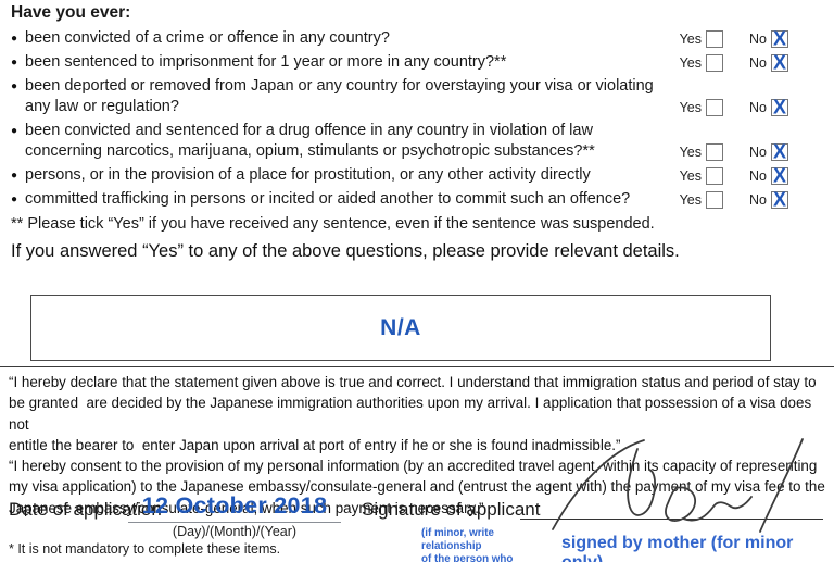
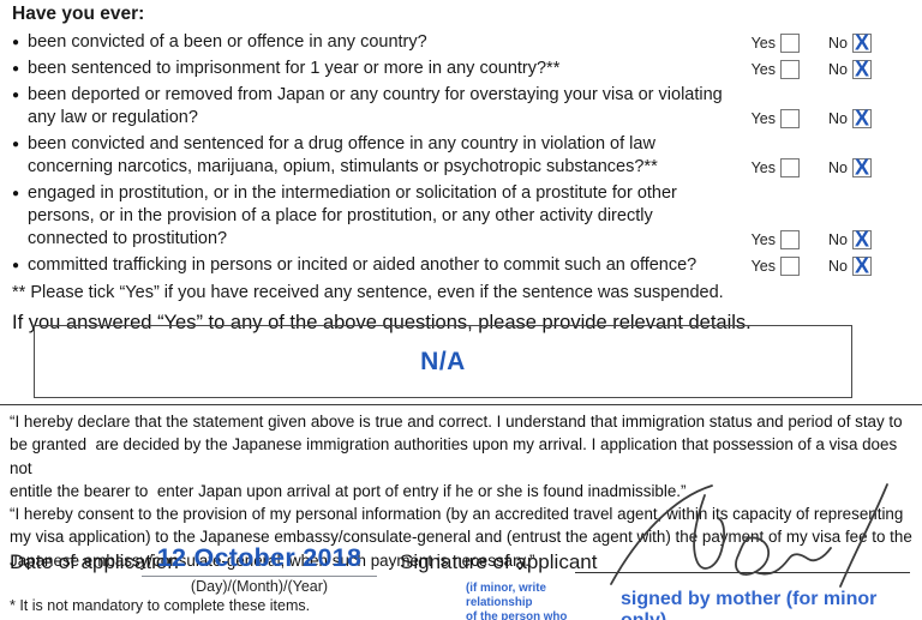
  Have you ever:
  ●
- been convicted of a crime or offence in any country?
+ been convicted of a been or offence in any country?
  Yes
  No
  X
  ●
  been sentenced to imprisonment for 1 year or more in any country?**
  Yes
  No
  X
  ●
  been deported or removed from Japan or any country for overstaying your visa or violating
  any law or regulation?
  Yes
  No
  X
  ●
  been convicted and sentenced for a drug offence in any country in violation of law
  concerning narcotics, marijuana, opium, stimulants or psychotropic substances?**
  Yes
  No
  X
  ●
+ engaged in prostitution, or in the intermediation or solicitation of a prostitute for other
  persons, or in the provision of a place for prostitution, or any other activity directly
+ connected to prostitution?
  Yes
  No
  X
  ●
  committed trafficking in persons or incited or aided another to commit such an offence?
  Yes
  No
  X
  ** Please tick “Yes” if you have received any sentence, even if the sentence was suspended.
  If you answered “Yes” to any of the above questions, please provide relevant details.
  N/A
  “I hereby declare that the statement given above is true and correct. I understand that immigration status and period of stay to
  be granted are decided by the Japanese immigration authorities upon my arrival. I application that possession of a visa does not
  entitle the bearer to enter Japan upon arrival at port of entry if he or she is found inadmissible.”
  “I hereby consent to the provision of my personal information (by an accredited travel agent, within its capacity of representing
  my visa application) to the Japanese embassy/consulate-general and (entrust the agentith) the pamet of my visa fe to the
  Japanese embassy/consulate-general, when such payment is necessary.”
  Date of application
  12 October 2018
  (Day)/(Month)/(Year)
  * It is not mandatory to complete these items.
  Signature of applicant
  (if minor, write relationship
  signed by mother (for minor
